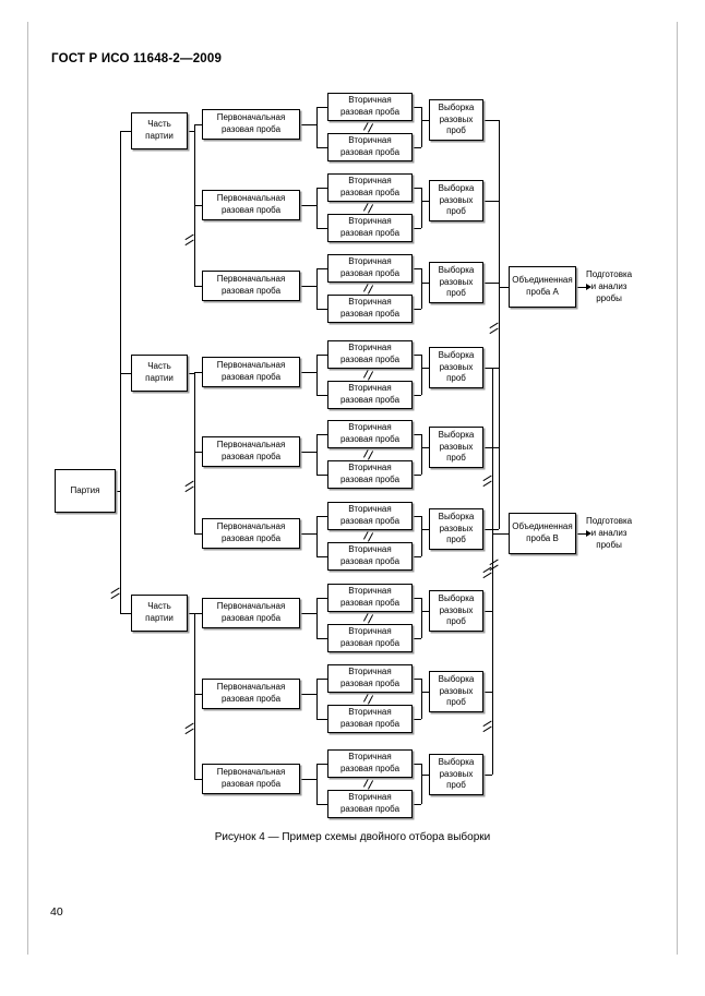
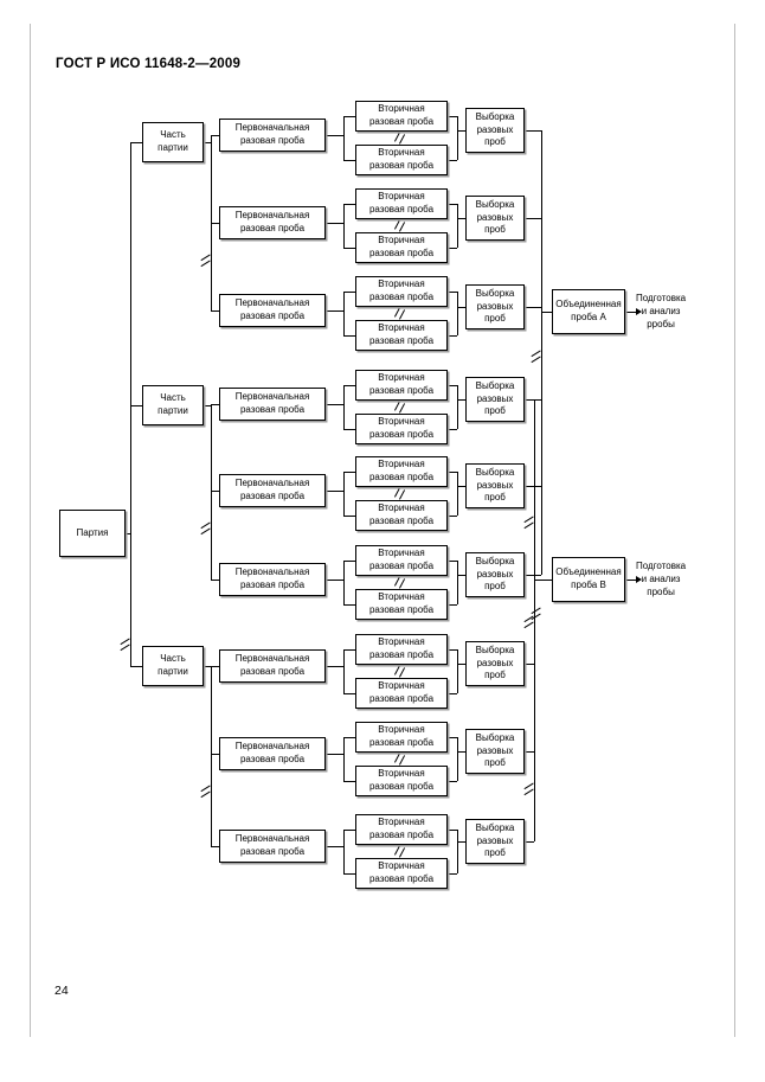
  ГОСТ Р ИСО 11648-2—2009
  Партия
  Часть
  партии
  Часть
  партии
  Часть
  партии
  Первоначальная
  разовая проба
  Первоначальная
  разовая проба
  Первоначальная
  разовая проба
  Первоначальная
  разовая проба
  Первоначальная
  разовая проба
  Первоначальная
  разовая проба
  Первоначальная
  разовая проба
  Первоначальная
  разовая проба
  Первоначальная
  разовая проба
  Вторичная
  разовая проба
  Вторичная
  разовая проба
  Вторичная
  разовая проба
  Вторичная
  разовая проба
  Вторичная
  разовая проба
  Вторичная
  разовая проба
  Вторичная
  разовая проба
  Вторичная
  разовая проба
  Вторичная
  разовая проба
  Вторичная
  разовая проба
  Вторичная
  разовая проба
  Вторичная
  разовая проба
  Вторичная
  разовая проба
  Вторичная
  разовая проба
  Вторичная
  разовая проба
  Вторичная
  разовая проба
  Вторичная
  разовая проба
  Вторичная
  разовая проба
  Выборка
  разовых
  проб
  Выборка
  разовых
  проб
  Выборка
  разовых
  проб
  Выборка
  разовых
  проб
  Выборка
  разовых
  проб
  Выборка
  разовых
  проб
  Выборка
  разовых
  проб
  Выборка
  разовых
  проб
  Выборка
  разовых
  проб
  Объединенная
  проба А
  Объединенная
  проба В
  Подготовка
  и анализ
  pробы
  Подготовка
  и анализ
  пробы
- Рисунок 4 — Пример схемы двойного отбора выборки
- 40
+ 24
